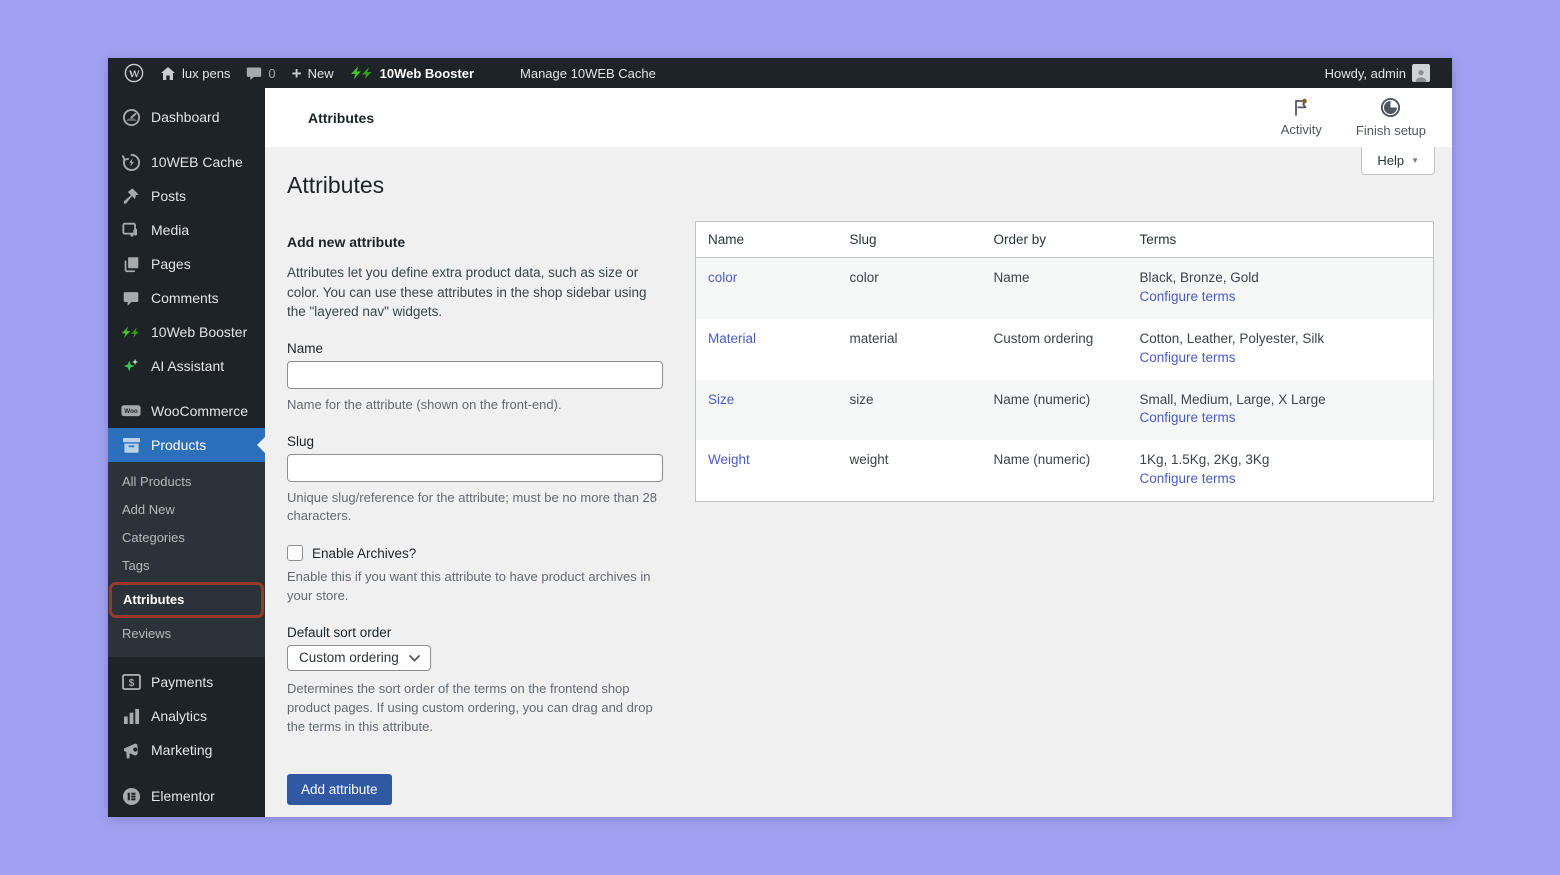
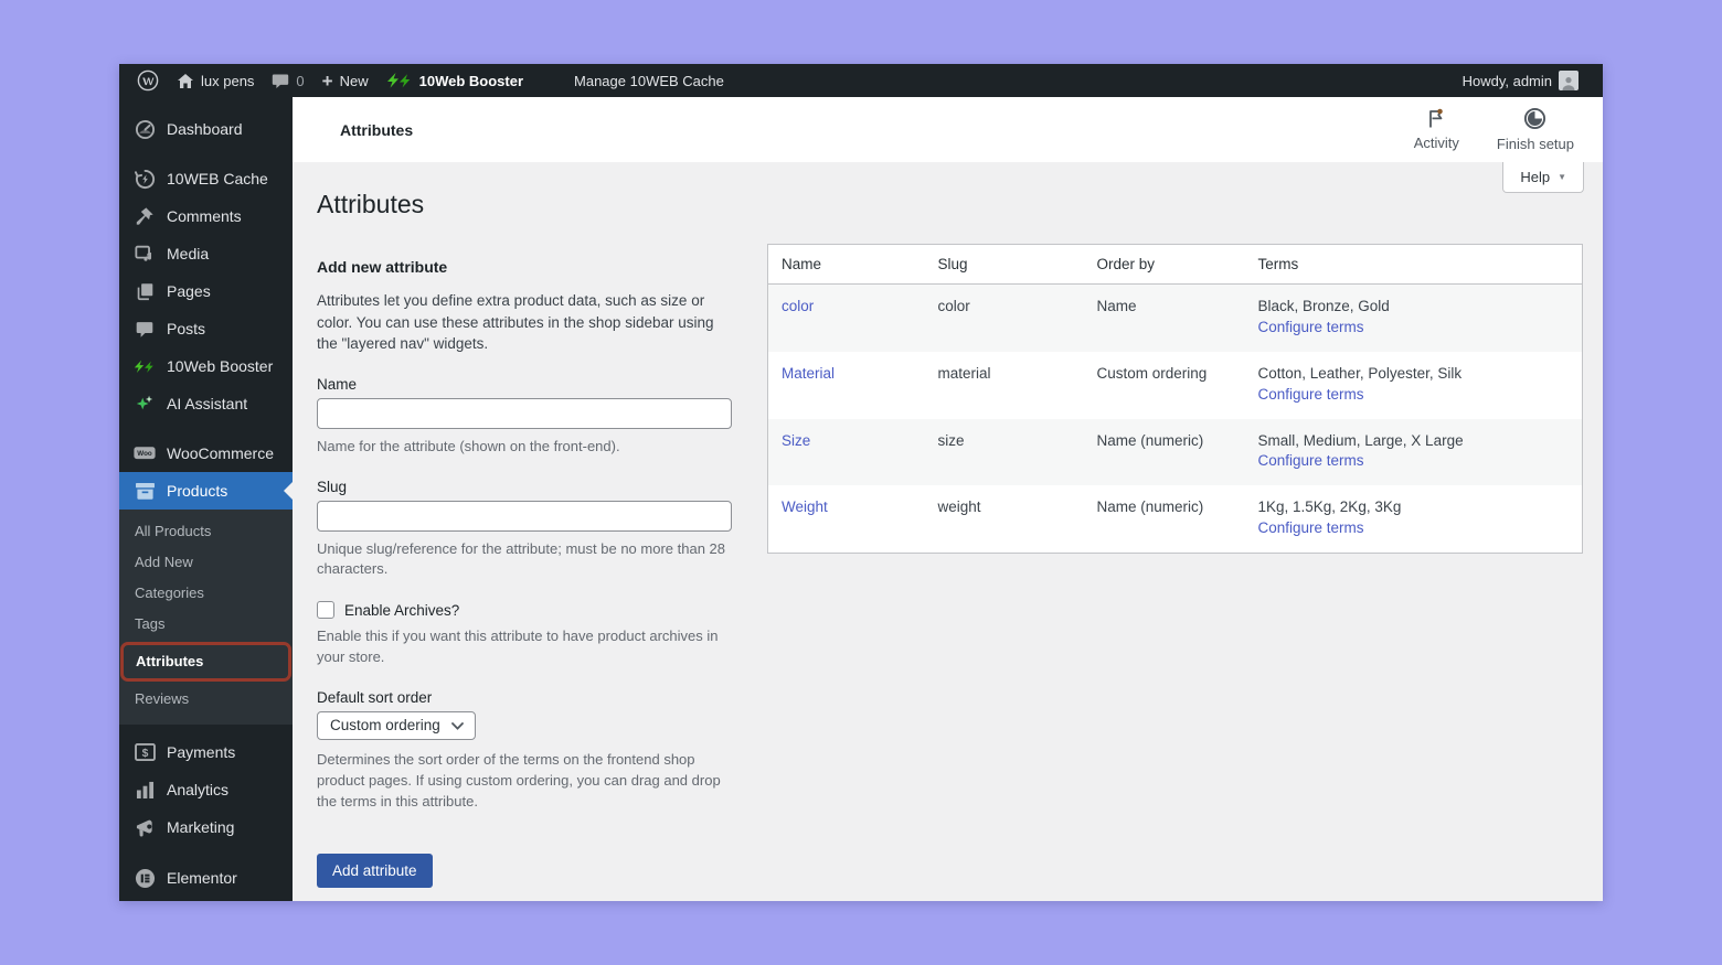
  lux pens
  0
  +
  New
  10Web Booster
  Manage 10WEB Cache
  Howdy, admin
  Dashboard
  10WEB Cache
- Posts
+ Comments
  Media
  Pages
- Comments
+ Posts
  10Web Booster
  AI Assistant
  WooCommerce
  Products
  All Products
  Add New
  Categories
  Tags
  Attributes
  Reviews
  $
  Payments
  Analytics
  Marketing
  Elementor
  Attributes
  Activity
  Finish setup
  Help
  ▼
  Attributes
  Add new attribute
  Attributes let you define extra product data, such as size or color. You can use these attributes in the shop sidebar using the "layered nav" widgets.
  Name
  Name for the attribute (shown on the front-end).
  Slug
  Unique slug/reference for the attribute; must be no more than 28 characters.
  Enable Archives?
  Enable this if you want this attribute to have product archives in your store.
  Default sort order
  Custom ordering
  Determines the sort order of the terms on the frontend shop product pages. If using custom ordering, you can drag and drop the terms in this attribute.
  Add attribute
  Name	Slug	Order by	Terms
  color	color	Name	Black, Bronze, Gold Configure terms
  Material	material	Custom ordering	Cotton, Leather, Polyester, Silk Configure terms
  Size	size	Name (numeric)	Small, Medium, Large, X Large Configure terms
  Weight	weight	Name (numeric)	1Kg, 1.5Kg, 2Kg, 3Kg Configure terms
